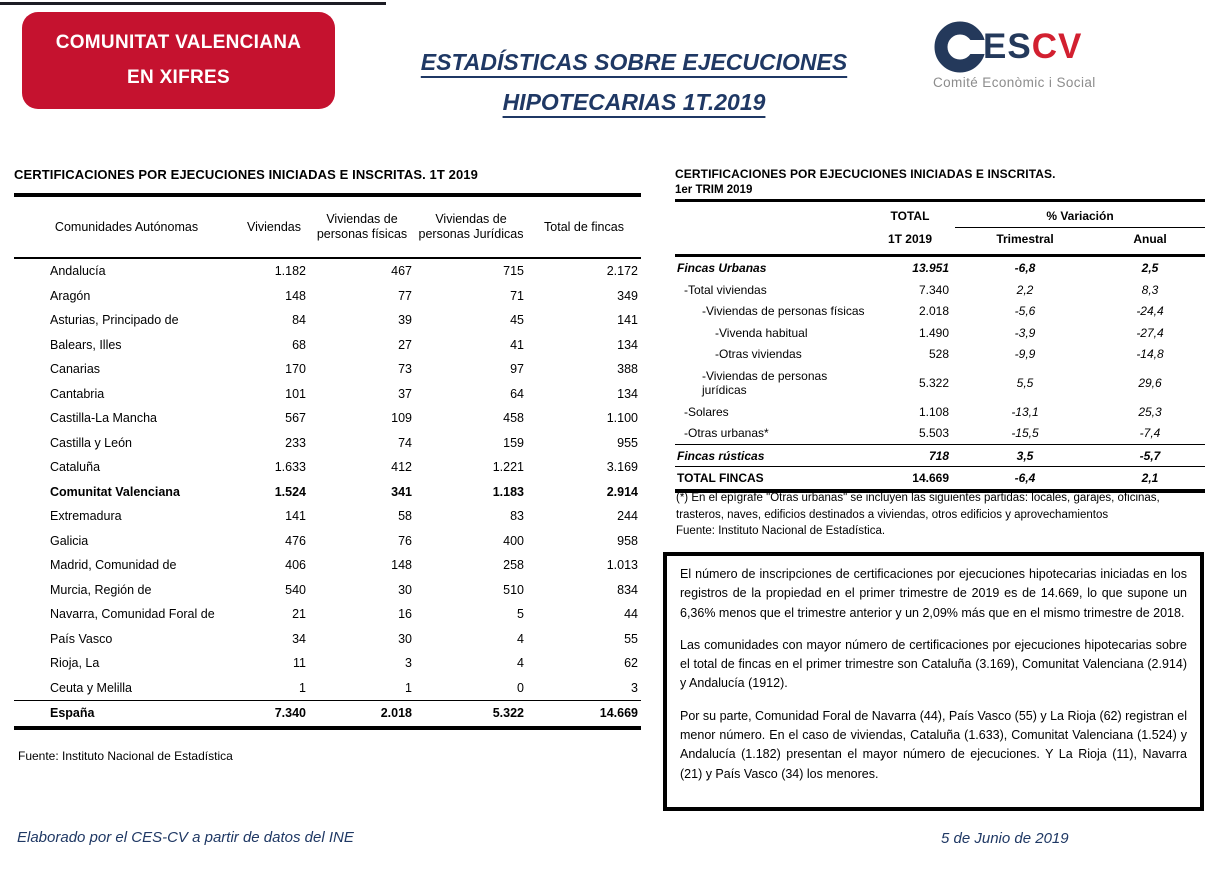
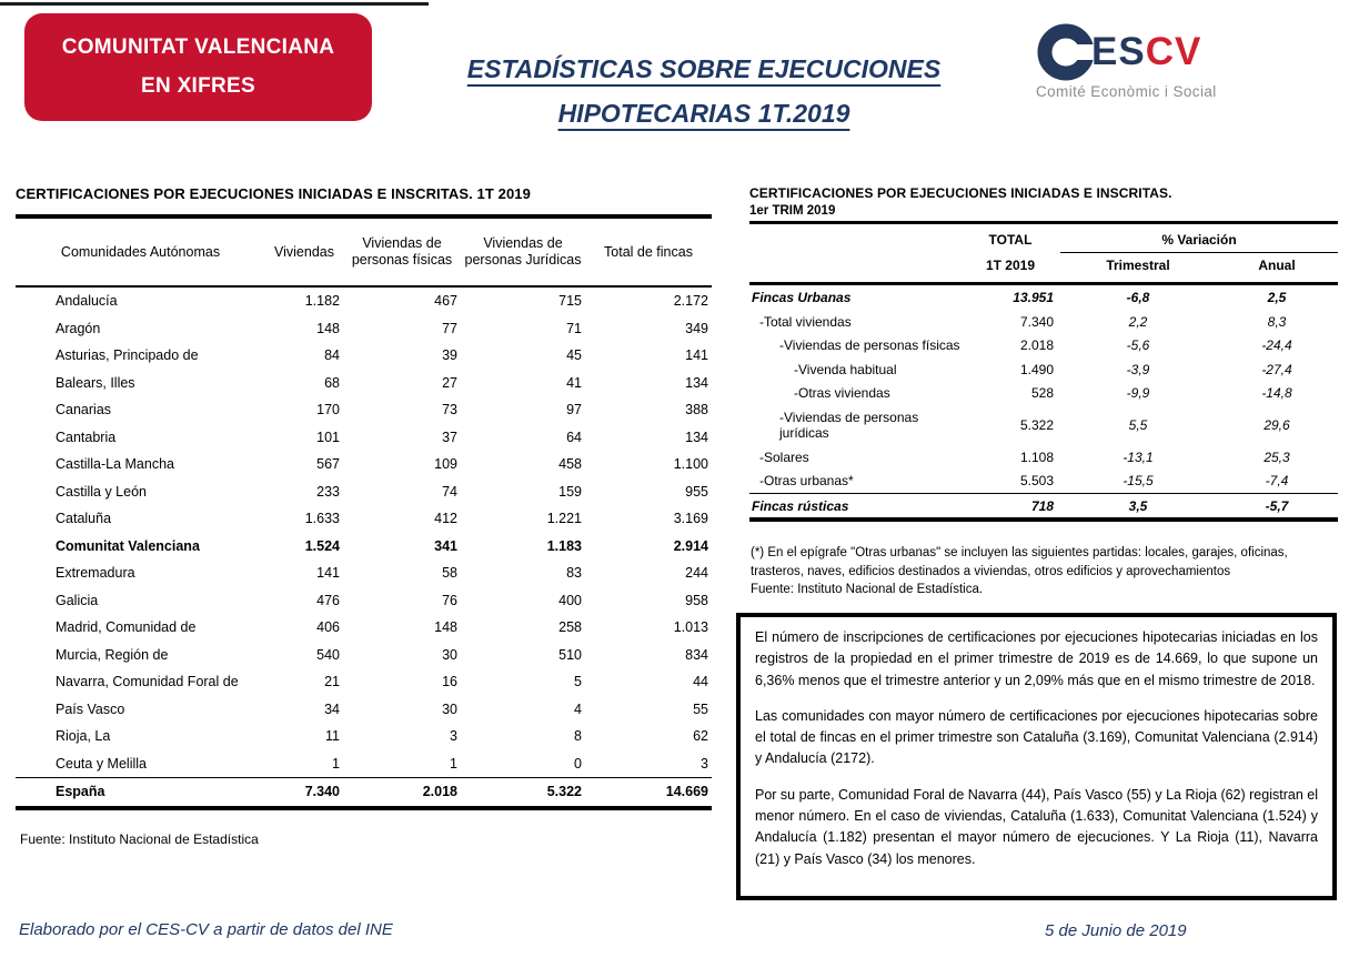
  COMUNITAT VALENCIANA
  EN XIFRES
  ESTADÍSTICAS SOBRE EJECUCIONES
  HIPOTECARIAS 1T.2019
  ES
  CV
  Comité Econòmic i Social
  CERTIFICACIONES POR EJECUCIONES INICIADAS E INSCRITAS. 1T 2019
  Comunidades Autónomas	Viviendas	Viviendas de personas físicas	Viviendas de personas Jurídicas	Total de fincas
  Andalucía	1.182	467	715	2.172
  Aragón	148	77	71	349
  Asturias, Principado de	84	39	45	141
  Balears, Illes	68	27	41	134
  Canarias	170	73	97	388
  Cantabria	101	37	64	134
  Castilla-La Mancha	567	109	458	1.100
  Castilla y León	233	74	159	955
  Cataluña	1.633	412	1.221	3.169
  Comunitat Valenciana	1.524	341	1.183	2.914
  Extremadura	141	58	83	244
  Galicia	476	76	400	958
  Madrid, Comunidad de	406	148	258	1.013
  Murcia, Región de	540	30	510	834
  Navarra, Comunidad Foral de	21	16	5	44
  País Vasco	34	30	4	55
- Rioja, La	11	3	4	62
+ Rioja, La	11	3	8	62
  Ceuta y Melilla	1	1	0	3
  España	7.340	2.018	5.322	14.669
  Fuente: Instituto Nacional de Estadística
  CERTIFICACIONES POR EJECUCIONES INICIADAS E INSCRITAS.
  1er TRIM 2019
  	TOTAL	% Variación
  	1T 2019	Trimestral	Anual
  Fincas Urbanas	13.951	-6,8	2,5
  -Total viviendas	7.340	2,2	8,3
  -Viviendas de personas físicas	2.018	-5,6	-24,4
  -Vivenda habitual	1.490	-3,9	-27,4
  -Otras viviendas	528	-9,9	-14,8
  -Viviendas de personas jurídicas	5.322	5,5	29,6
  -Solares	1.108	-13,1	25,3
  -Otras urbanas*	5.503	-15,5	-7,4
  Fincas rústicas	718	3,5	-5,7
- TOTAL FINCAS	14.669	-6,4	2,1
  (*) En el epígrafe "Otras urbanas" se incluyen las siguientes partidas: locales, garajes, oficinas, trasteros, naves, edificios destinados a viviendas, otros edificios y aprovechamientos
  Fuente: Instituto Nacional de Estadística.
  El número de inscripciones de certificaciones por ejecuciones hipotecarias iniciadas en los registros de la propiedad en el primer trimestre de 2019 es de 14.669, lo que supone un 6,36% menos que el trimestre anterior y un 2,09% más que en el mismo trimestre de 2018.
- Las comunidades con mayor número de certificaciones por ejecuciones hipotecarias sobre el total de fincas en el primer trimestre son Cataluña (3.169), Comunitat Valenciana (2.914) y Andalucía (1912).
+ Las comunidades con mayor número de certificaciones por ejecuciones hipotecarias sobre el total de fincas en el primer trimestre son Cataluña (3.169), Comunitat Valenciana (2.914) y Andalucía (2172).
  Por su parte, Comunidad Foral de Navarra (44), País Vasco (55) y La Rioja (62) registran el menor número. En el caso de viviendas, Cataluña (1.633), Comunitat Valenciana (1.524) y Andalucía (1.182) presentan el mayor número de ejecuciones. Y La Rioja (11), Navarra (21) y País Vasco (34) los menores.
  Elaborado por el CES-CV a partir de datos del INE
  5 de Junio de 2019
